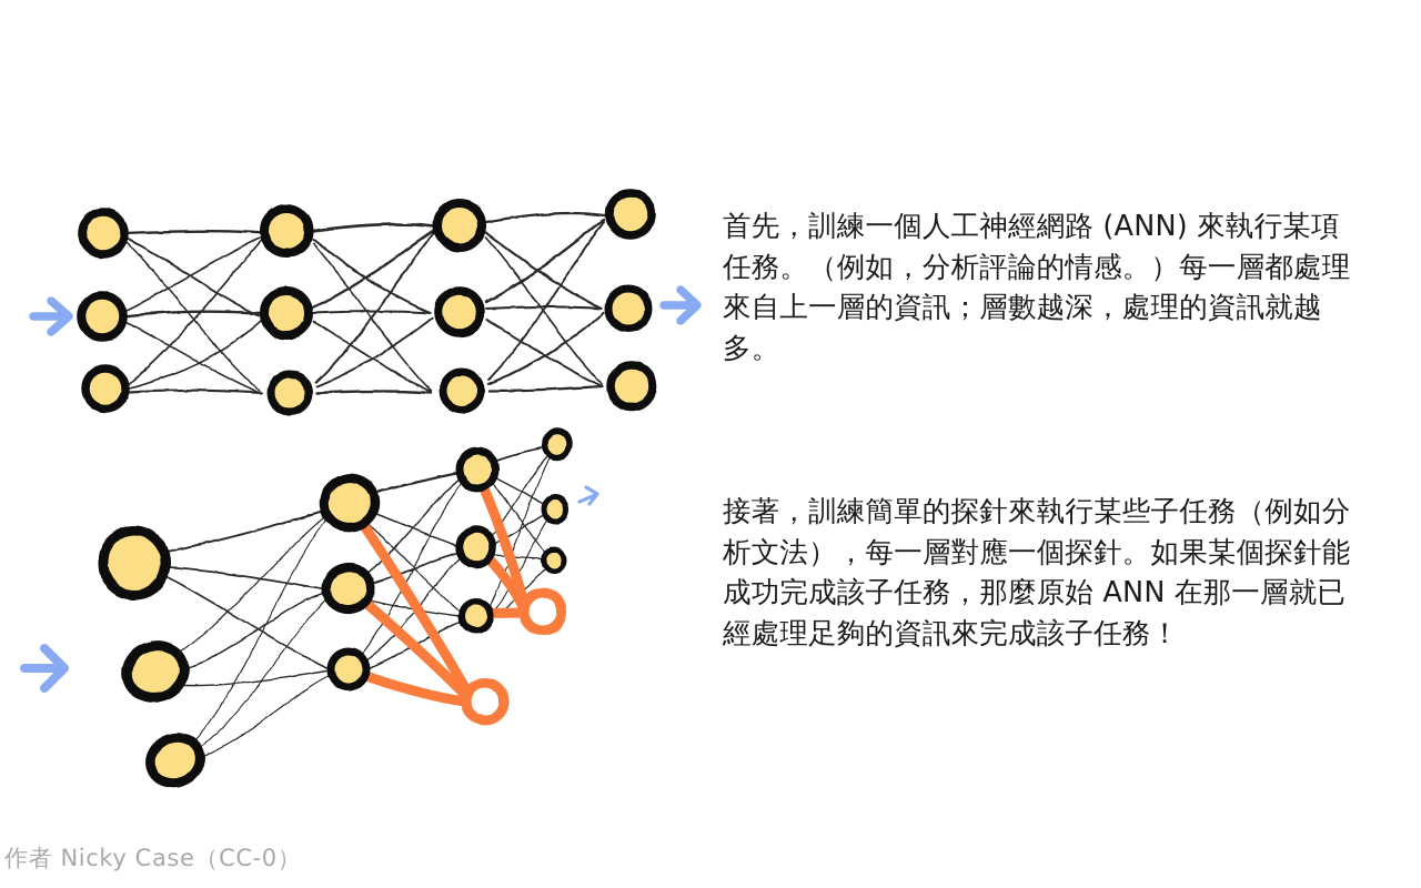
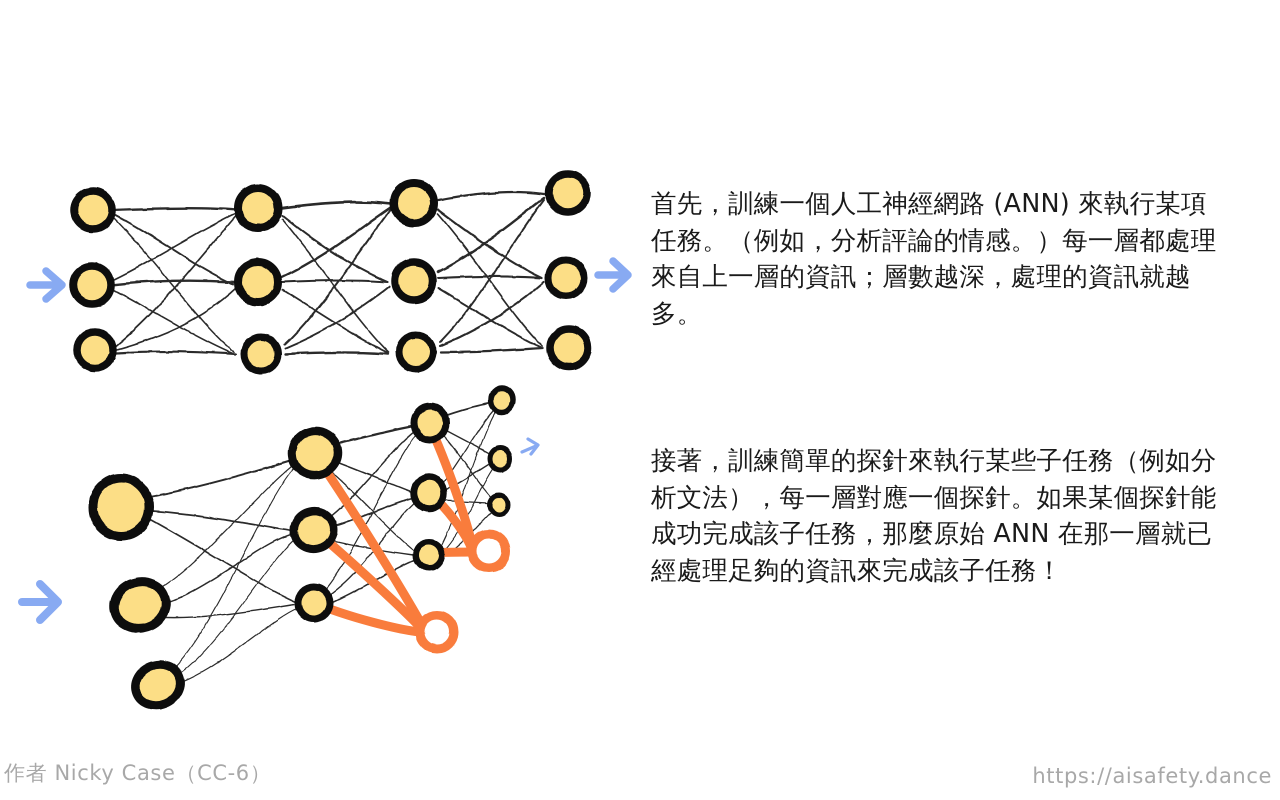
  首先，訓練一個人工神經網路 (ANN) 來執行某項任務。（例如，分析評論的情感。）每一層都處理來自上一層的資訊；層數越深，處理的資訊就越多。
  接著，訓練簡單的探針來執行某些子任務（例如分析文法），每一層對應一個探針。如果某個探針能成功完成該子任務，那麼原始 ANN 在那一層就已經處理足夠的資訊來完成該子任務！
- 作者 Nicky Case（CC-0）
+ 作者 Nicky Case（CC-6）
+ https://aisafety.dance
